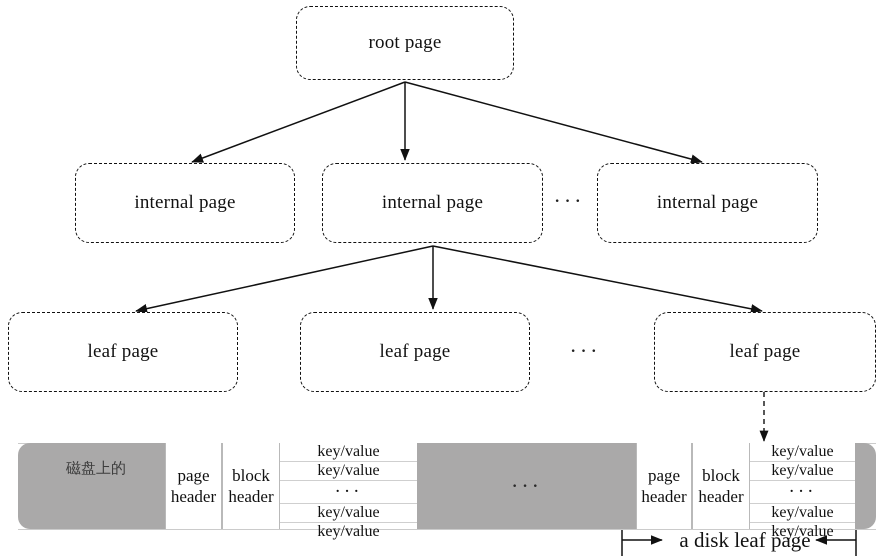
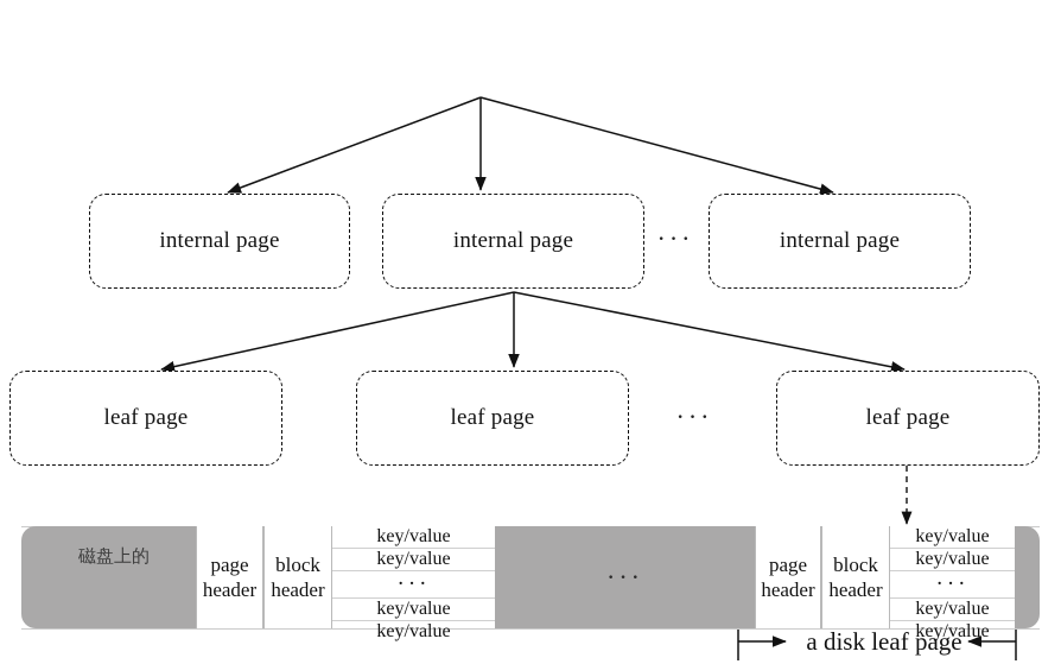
- root page
  internal page
  internal page
  ···
  internal page
  leaf page
  leaf page
  ···
  leaf page
  磁盘上的
  page
  header
  block
  header
  key/value
  key/value
  ···
  key/value
  key/value
  ···
  page
  header
  block
  header
  key/value
  key/value
  ···
  key/value
  key/value
  a disk leaf page
